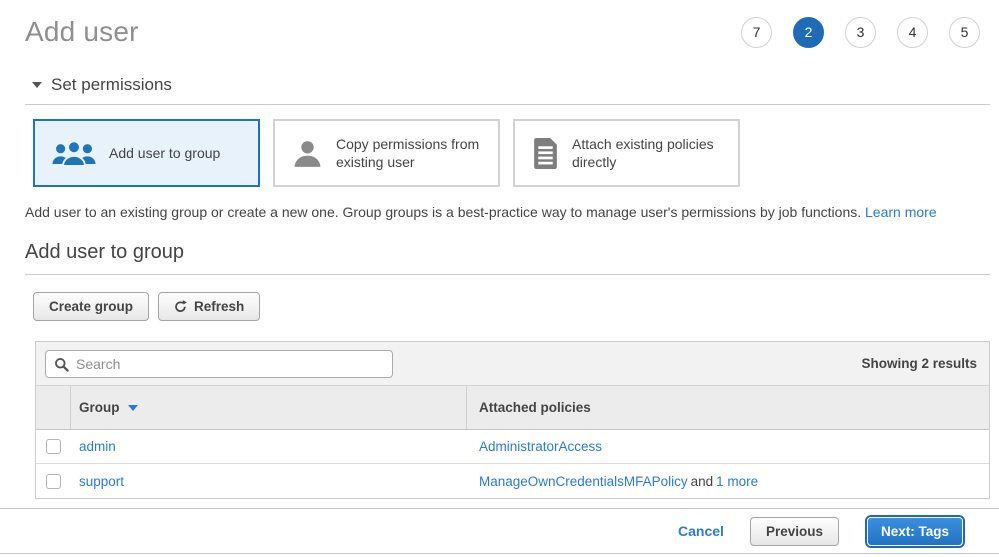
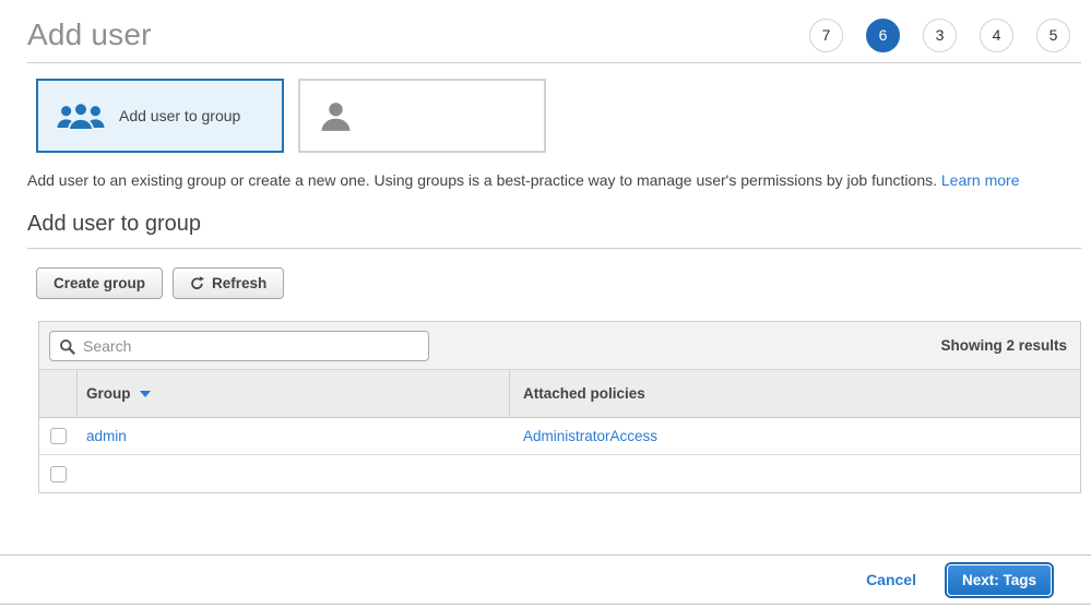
  Add user
  7
- 2
+ 6
  3
  4
  5
- Set permissions
  Add user to group
- Copy permissions from existing user
- Attach existing policies directly
- Add user to an existing group or create a new one. Group groups is a best-practice way to manage user's permissions by job functions. Learn more
+ Add user to an existing group or create a new one. Using groups is a best-practice way to manage user's permissions by job functions. Learn more
  Add user to group
  Create group
  Refresh
  Search
  Showing 2 results
  Group
  Attached policies
  admin
  AdministratorAccess
- support
- ManageOwnCredentialsMFAPolicy
- and
- 1 more
  Cancel
- Previous
  Next: Tags
